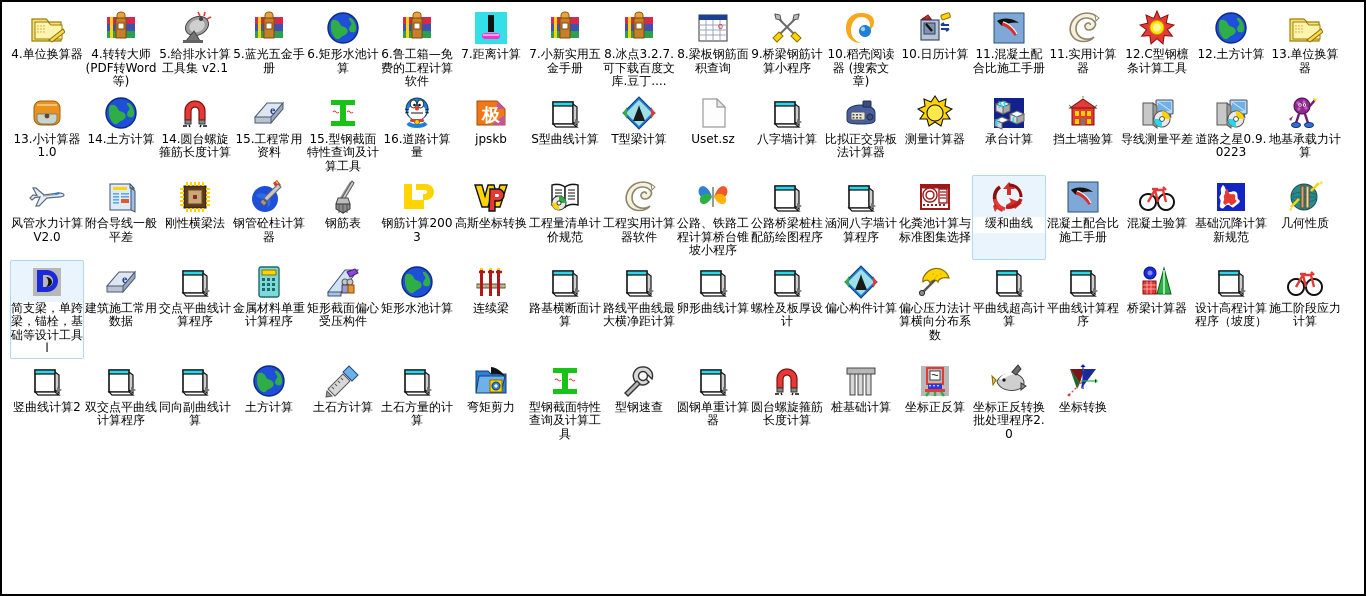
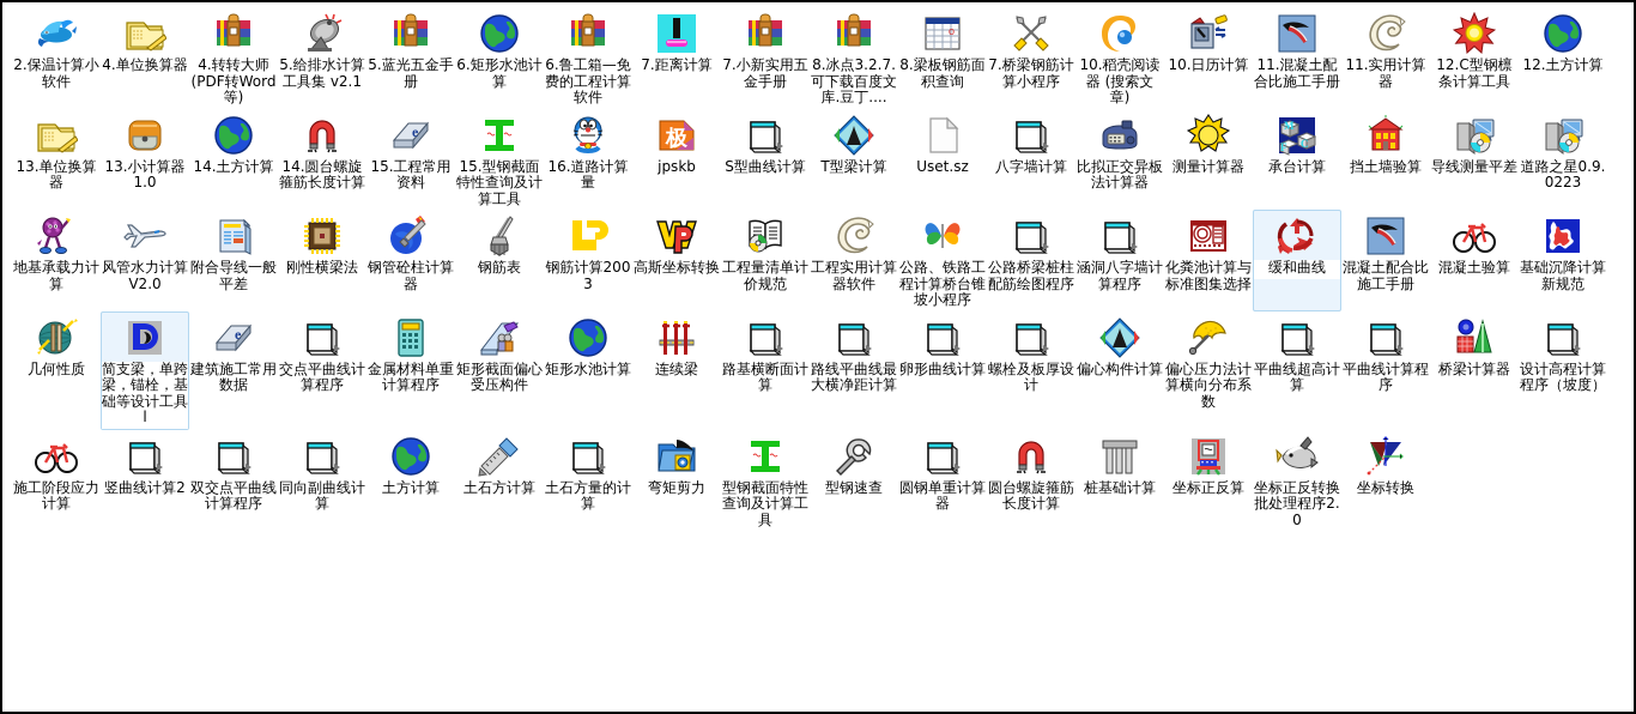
+ 2.保温计算小软件
  4.单位换算器
  4.转转大师 (PDF转Word等)
  5.给排水计算工具集 v2.1
  5.蓝光五金手册
  6.矩形水池计算
  6.鲁工箱—免费的工程计算软件
  7.距离计算
  7.小新实用五金手册
  8.冰点3.2.7.可下载百度文库.豆丁....
  o
  8.梁板钢筋面积查询
- 9.桥梁钢筋计算小程序
+ 7.桥梁钢筋计算小程序
  10.稻壳阅读器 (搜索文章)
  10.日历计算
  11.混凝土配合比施工手册
  11.实用计算器
  12.C型钢檩条计算工具
  12.土方计算
  13.单位换算器
  13.小计算器1.0
  14.土方计算
  14.圆台螺旋箍筋长度计算
  e
  15.工程常用资料
  15.型钢截面特性查询及计算工具
  16.道路计算量
  极
  jpskb
  S型曲线计算
  T型梁计算
  Uset.sz
  八字墙计算
  比拟正交异板法计算器
  测量计算器
  M
  F
  C
  承台计算
  挡土墙验算
  导线测量平差
  道路之星0.9.0223
  地基承载力计算
  风管水力计算V2.0
  附合导线一般平差
  刚性横梁法
  钢管砼柱计算器
  钢筋表
  钢筋计算2003
  高斯坐标转换
  工程量清单计价规范
  工程实用计算器软件
  公路、铁路工程计算桥台锥坡小程序
  公路桥梁桩柱配筋绘图程序
  涵洞八字墙计算程序
  化粪池计算与标准图集选择
  缓和曲线
  混凝土配合比施工手册
  混凝土验算
  基础沉降计算新规范
  几何性质
  简支梁，单跨梁，锚栓，基础等设计工具l
  e
  建筑施工常用数据
  交点平曲线计算程序
  金属材料单重计算程序
  矩形截面偏心受压构件
  矩形水池计算
  连续梁
  路基横断面计算
  路线平曲线最大横净距计算
  卵形曲线计算
  螺栓及板厚设计
  偏心构件计算
  偏心压力法计算横向分布系数
  平曲线超高计算
  平曲线计算程序
  桥梁计算器
  设计高程计算程序（坡度）
  施工阶段应力计算
  竖曲线计算2
  双交点平曲线计算程序
  同向副曲线计算
  土方计算
  土石方计算
  土石方量的计算
  弯矩剪力
  型钢截面特性查询及计算工具
  型钢速查
  圆钢单重计算器
  圆台螺旋箍筋长度计算
  桩基础计算
  坐标正反算
  坐标正反转换批处理程序2.0
  坐标转换
